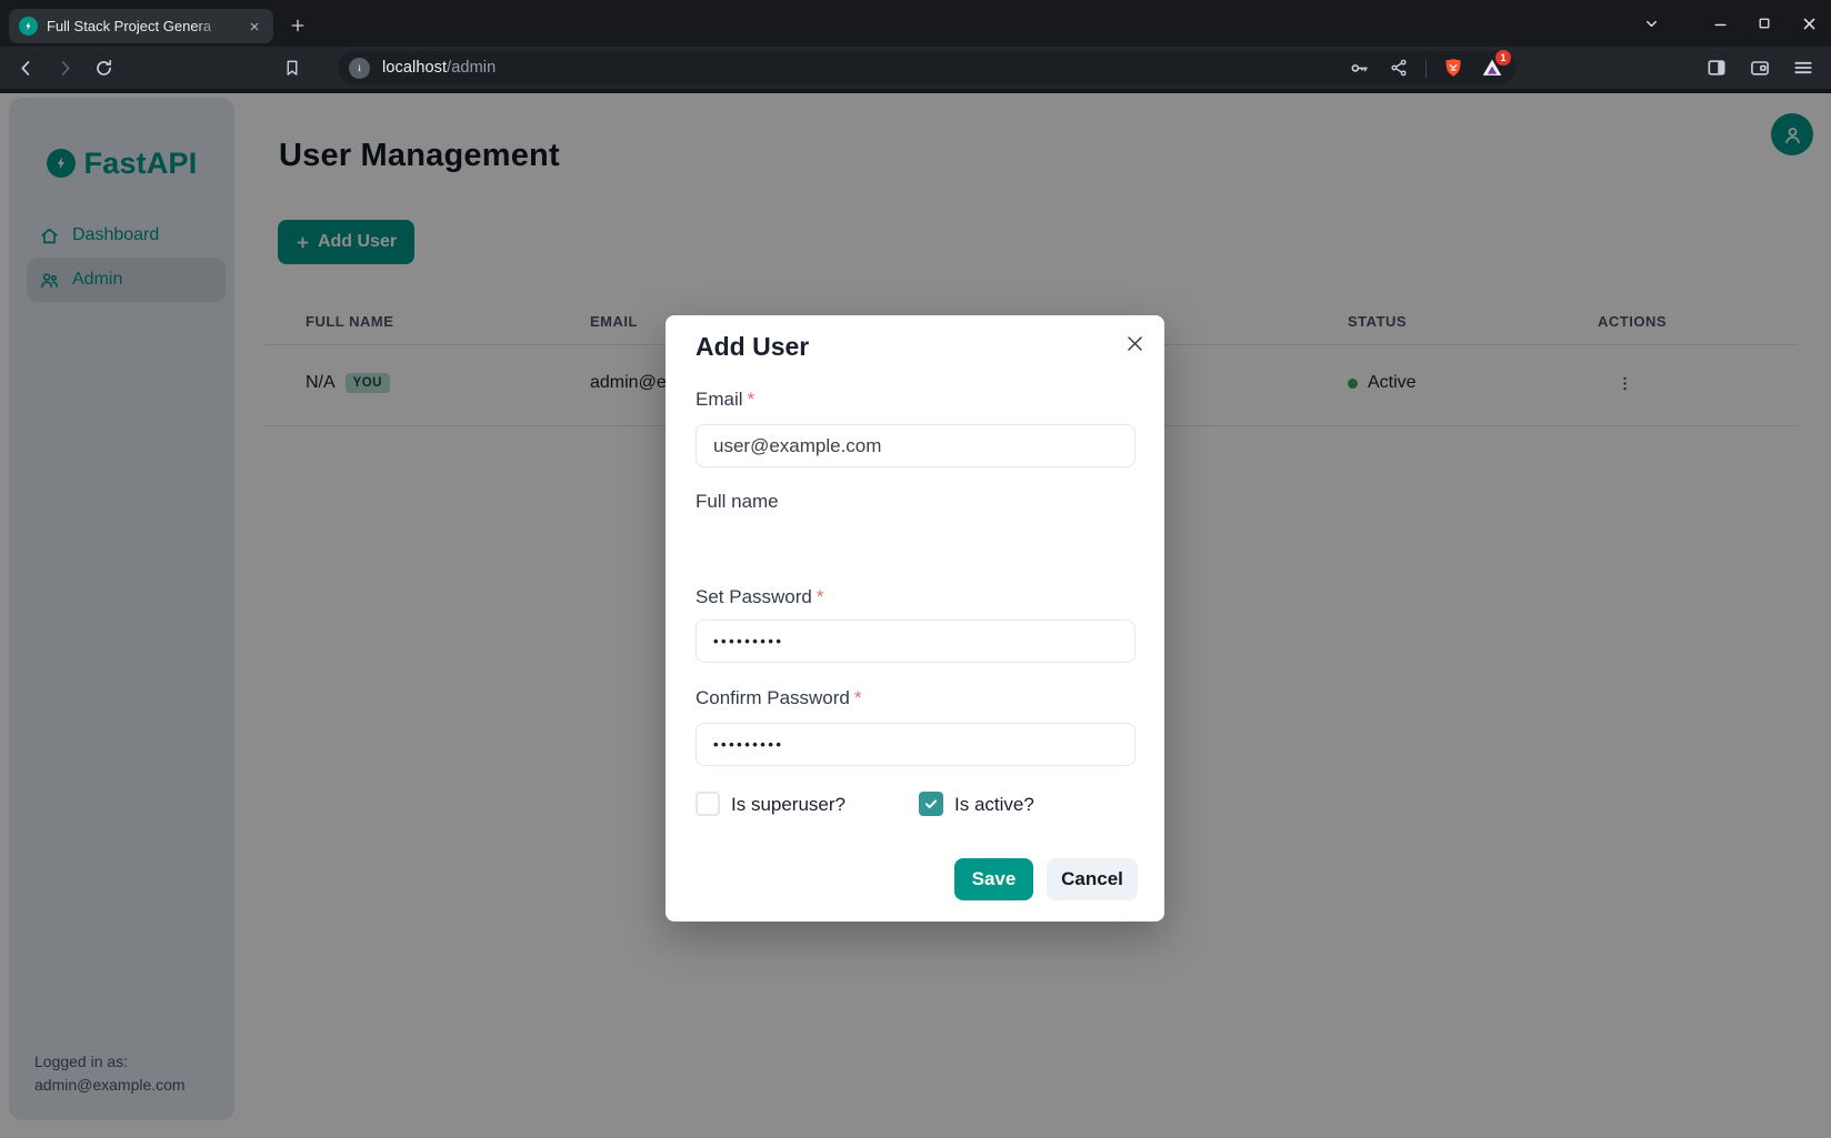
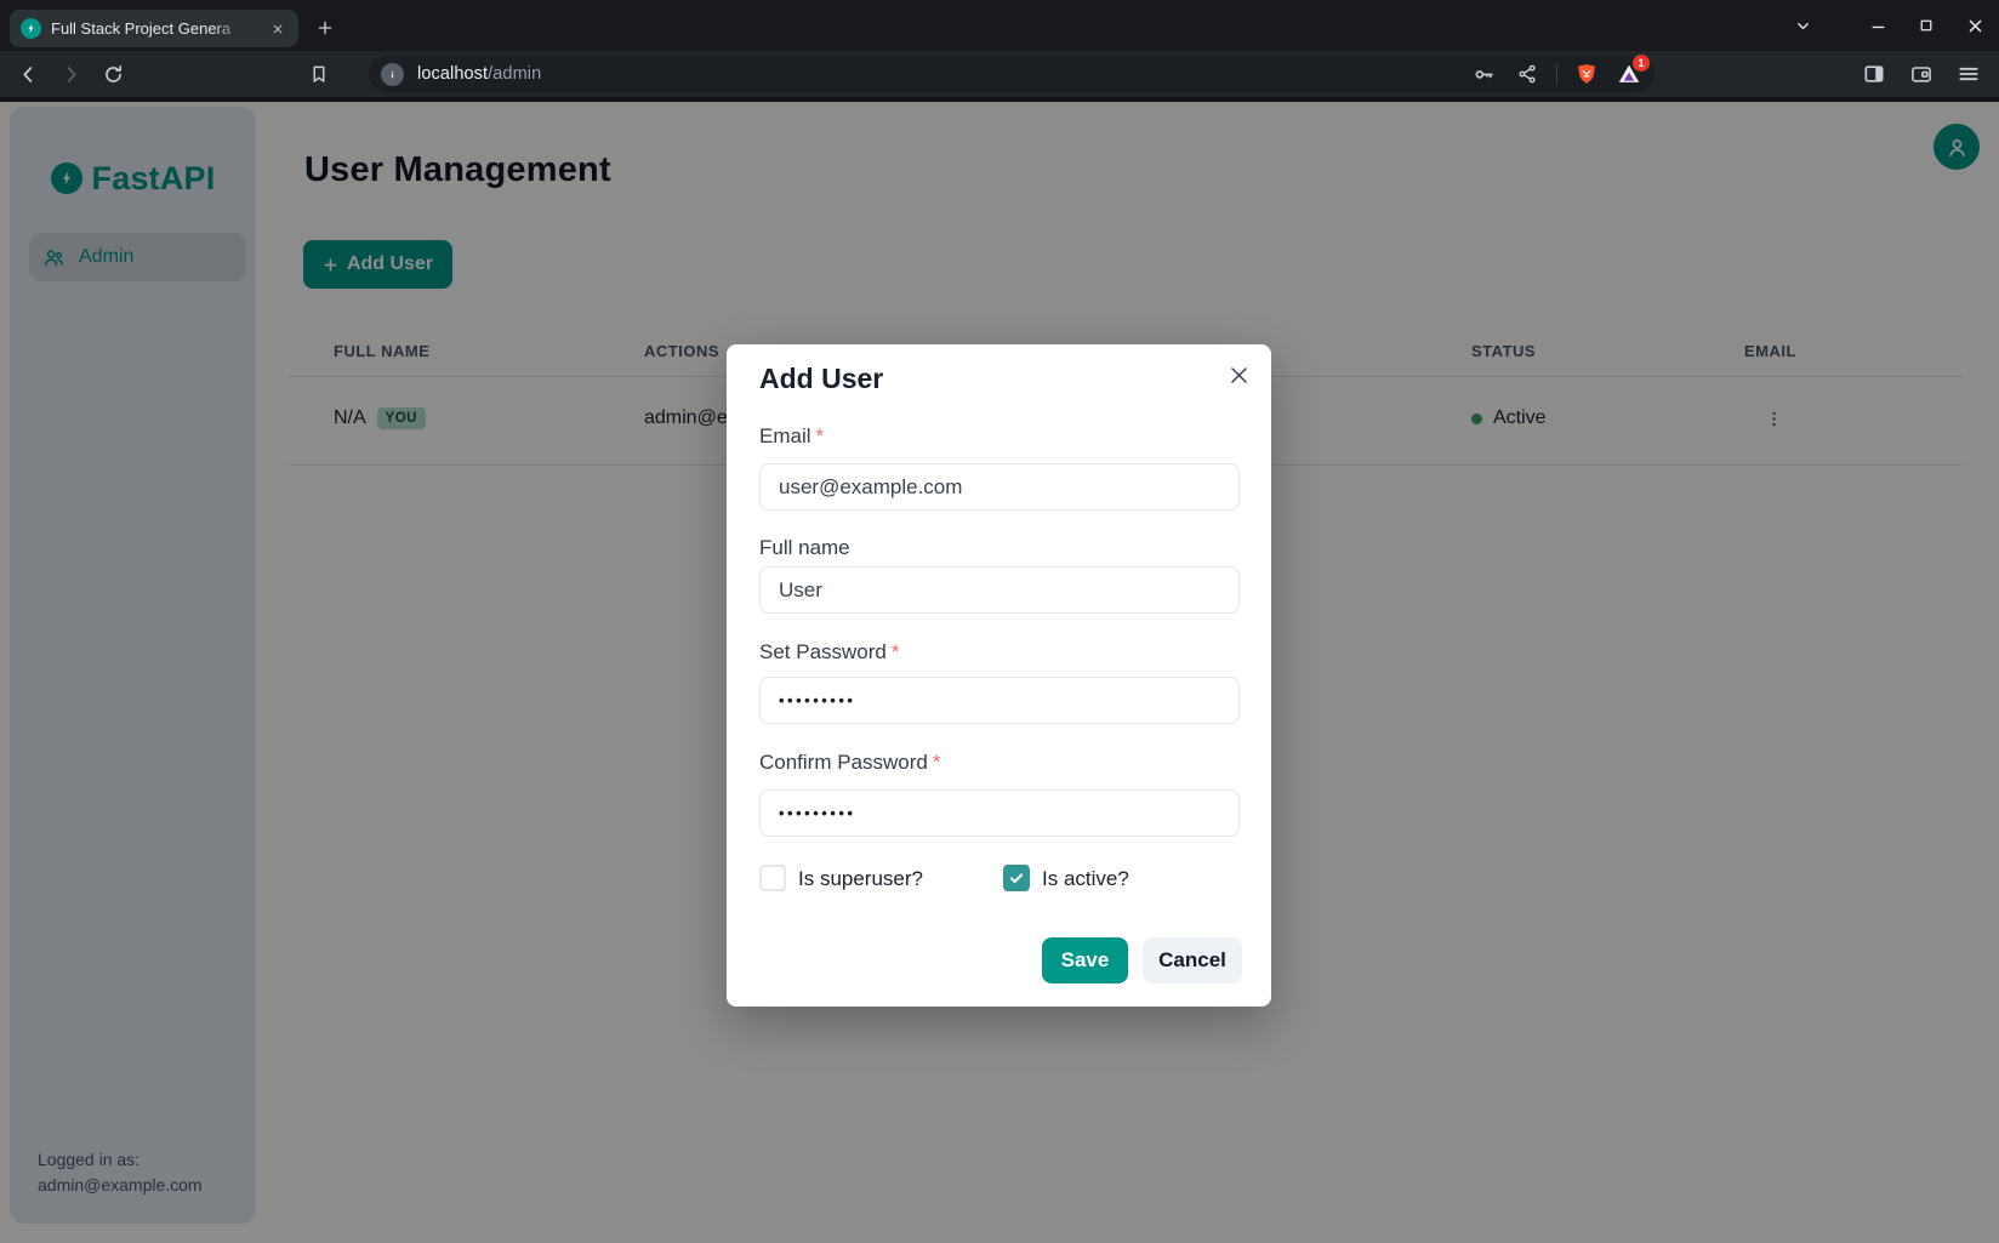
  Full Stack Project Gene
  localhost/admin
  1
  FastAPI
- Dashboard
  Admin
  Logged in as:
  admin@example.com
  User Management
  Add User
  FULL NAME
- EMAIL
+ ACTIONS
  STATUS
- ACTIONS
+ EMAIL
  N/A
  YOU
  Active
  Add User
  Email *
  user@example.com
  Full name
+ User
  Set Password *
  •••••••••
  Confirm Password *
  •••••••••
  Is superuser?
  Is active?
  Save
  Cancel
